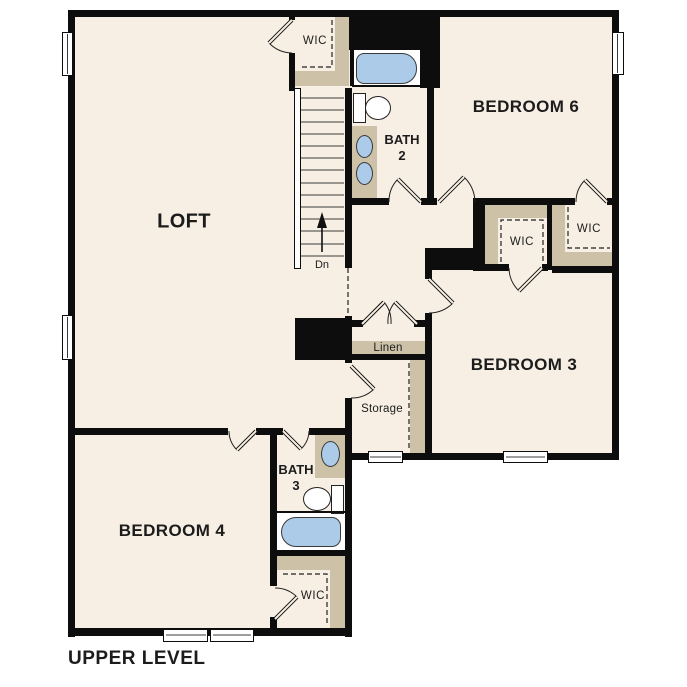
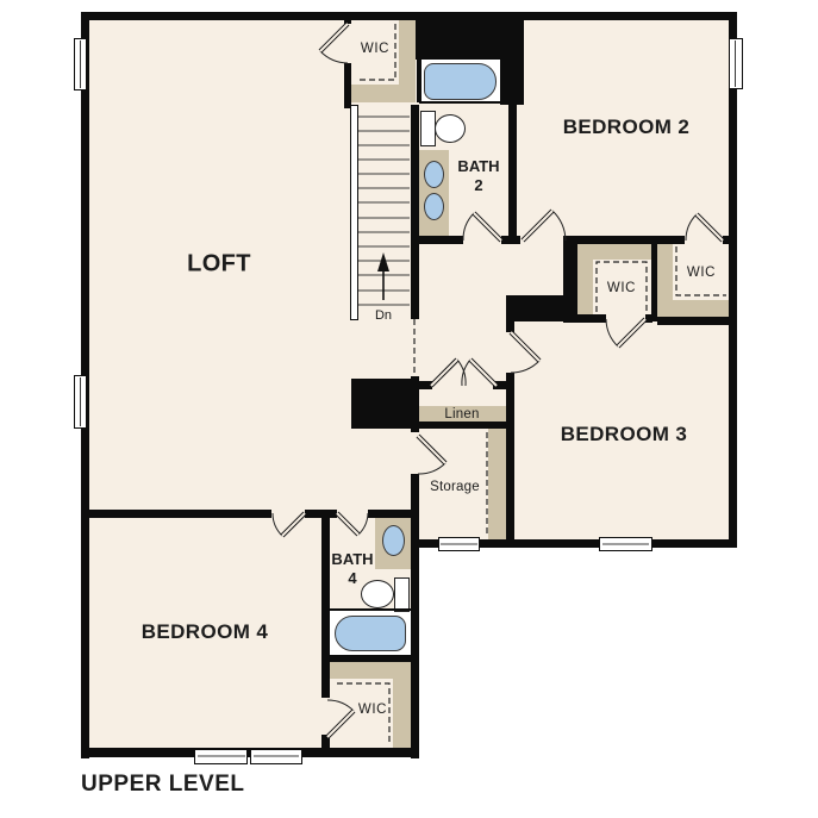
  LOFT
- BEDROOM 6
+ BEDROOM 2
  BEDROOM 3
  BEDROOM 4
  BATH
  2
  BATH
- 3
+ 4
  WIC
  WIC
  WIC
  WIC
  Linen
  Storage
  Dn
  UPPER LEVEL
